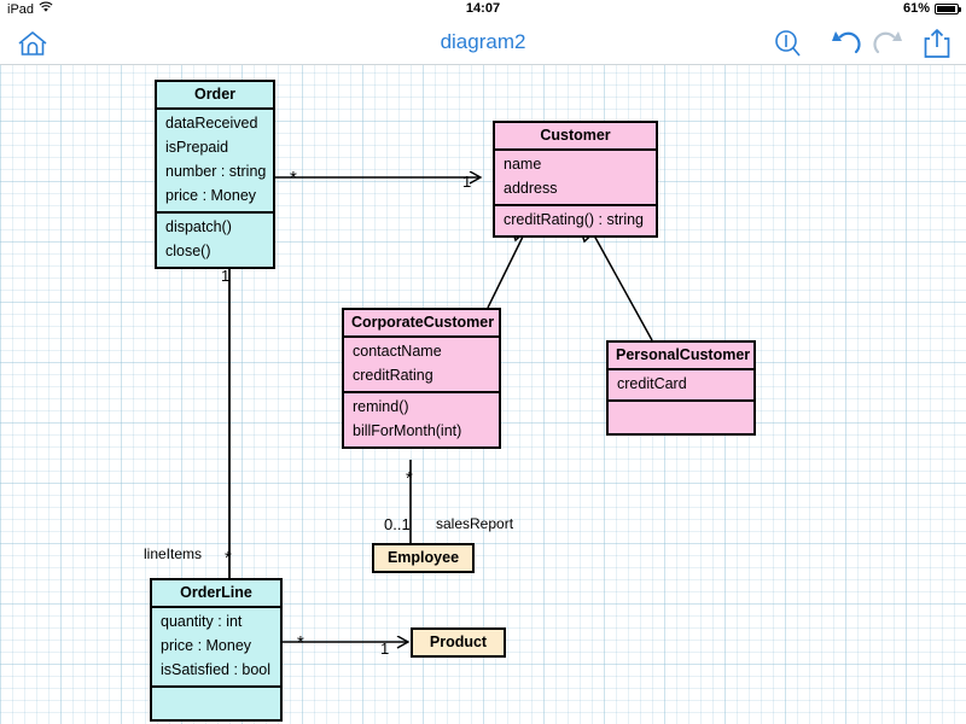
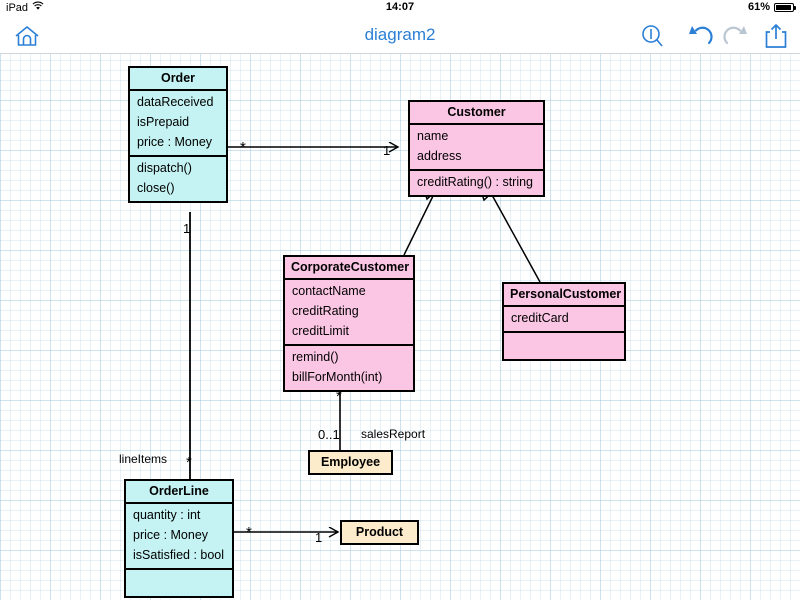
  iPad
  14:07
  61%
  diagram2
  Order
  dataReceived
  isPrepaid
- number : string
  price : Money
  dispatch()
  close()
  Customer
  name
  address
  creditRating() : string
  CorporateCustomer
  contactName
  creditRating
+ creditLimit
  remind()
  billForMonth(int)
  PersonalCustomer
  creditCard
  OrderLine
  quantity : int
  price : Money
  isSatisfied : bool
  Employee
  Product
  *
  1
  1
  lineItems
  *
  *
  0..1
  salesReport
  *
  1
